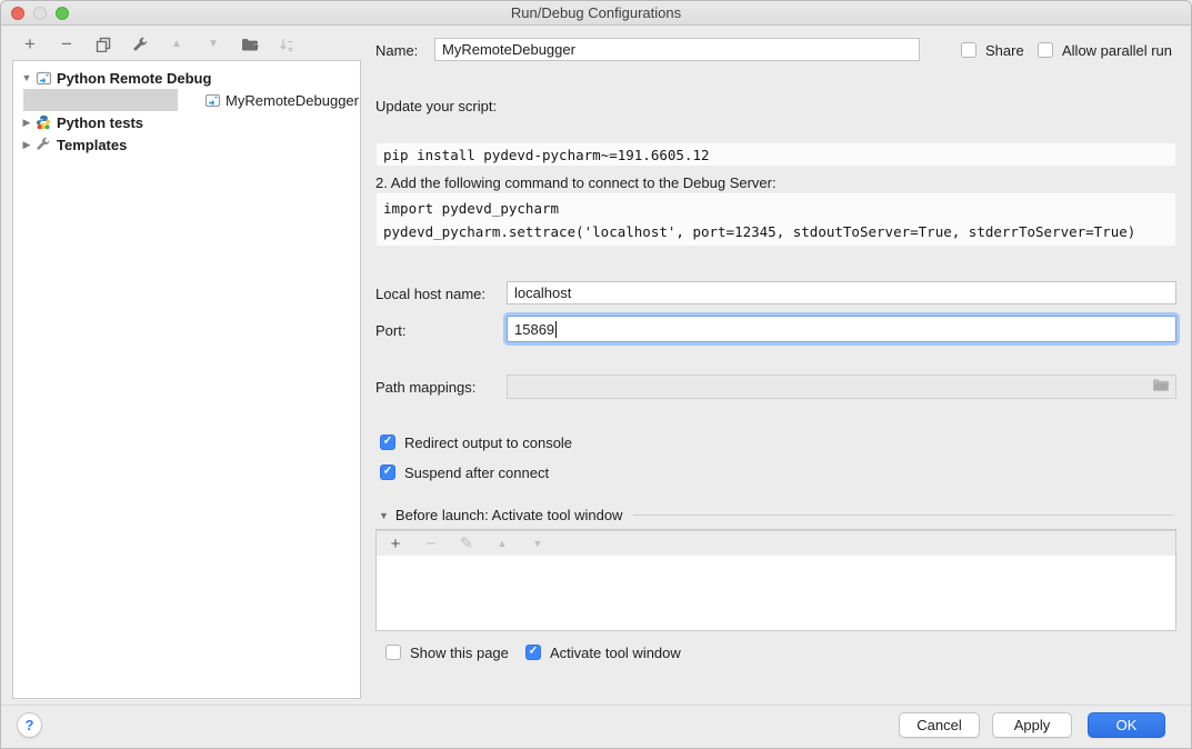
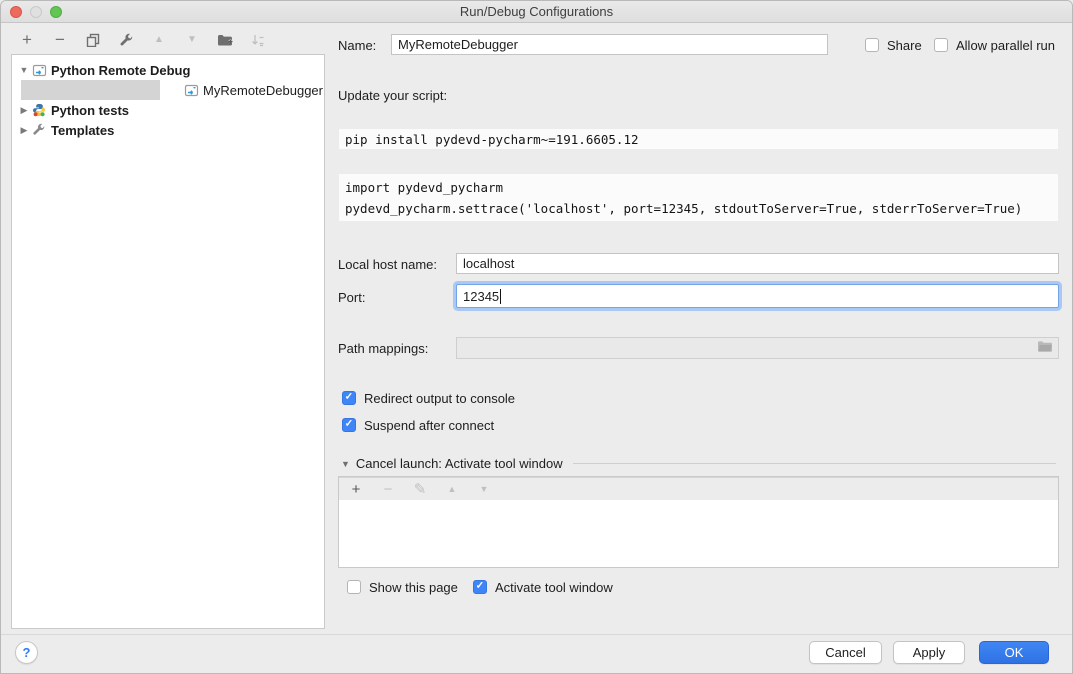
  Run/Debug Configurations
  +
  −
  ▲
  ▼
  ▼
  Python Remote Debug
  MyRemoteDebugger
  ▶
  Python tests
  ▶
  Templates
  Name:
  MyRemoteDebugger
  Share
  Allow parallel run
  Update your script:
  pip install pydevd-pycharm~=191.6605.12
- 2. Add the following command to connect to the Debug Server:
  import pydevd_pycharm
  pydevd_pycharm.settrace('localhost', port=12345, stdoutToServer=True, stderrToServer=True)
  Local host name:
  localhost
  Port:
- 15869
+ 12345
  Path mappings:
  ✓
  Redirect output to console
  ✓
  Suspend after connect
  ▼
- Before launch: Activate tool window
+ Cancel launch: Activate tool window
  +
  −
  ✎
  ▲
  ▼
  Show this page
  ✓
  Activate tool window
  ?
  Cancel
  Apply
  OK
